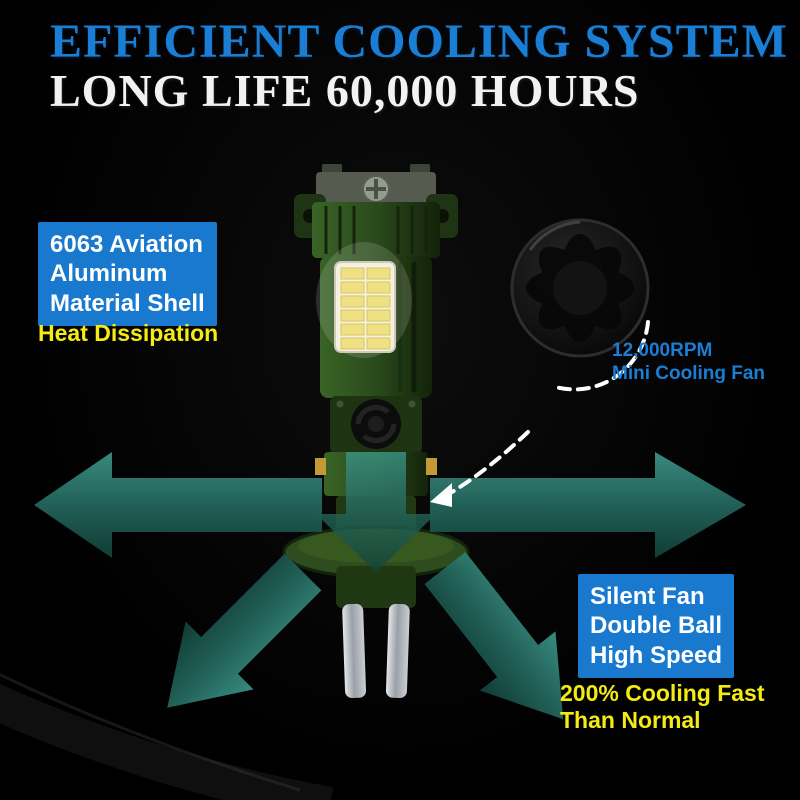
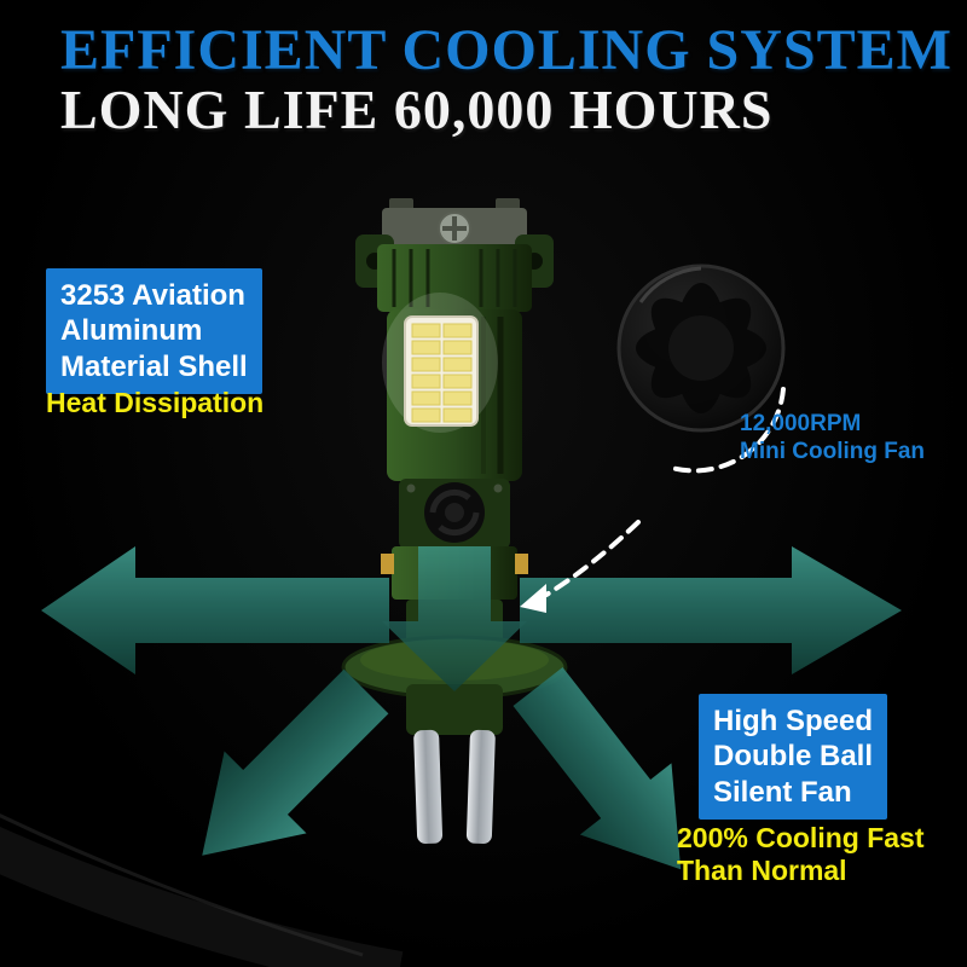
  EFFICIENT COOLING SYSTEM
  LONG LIFE 60,000 HOURS
- 6063 Aviation
+ 3253 Aviation
  Aluminum
  Material Shell
  Heat Dissipation
  12,000RPM
  Mini Cooling Fan
- Silent Fan
+ High Speed
  Double Ball
- High Speed
+ Silent Fan
  200% Cooling Fast
  Than Normal
